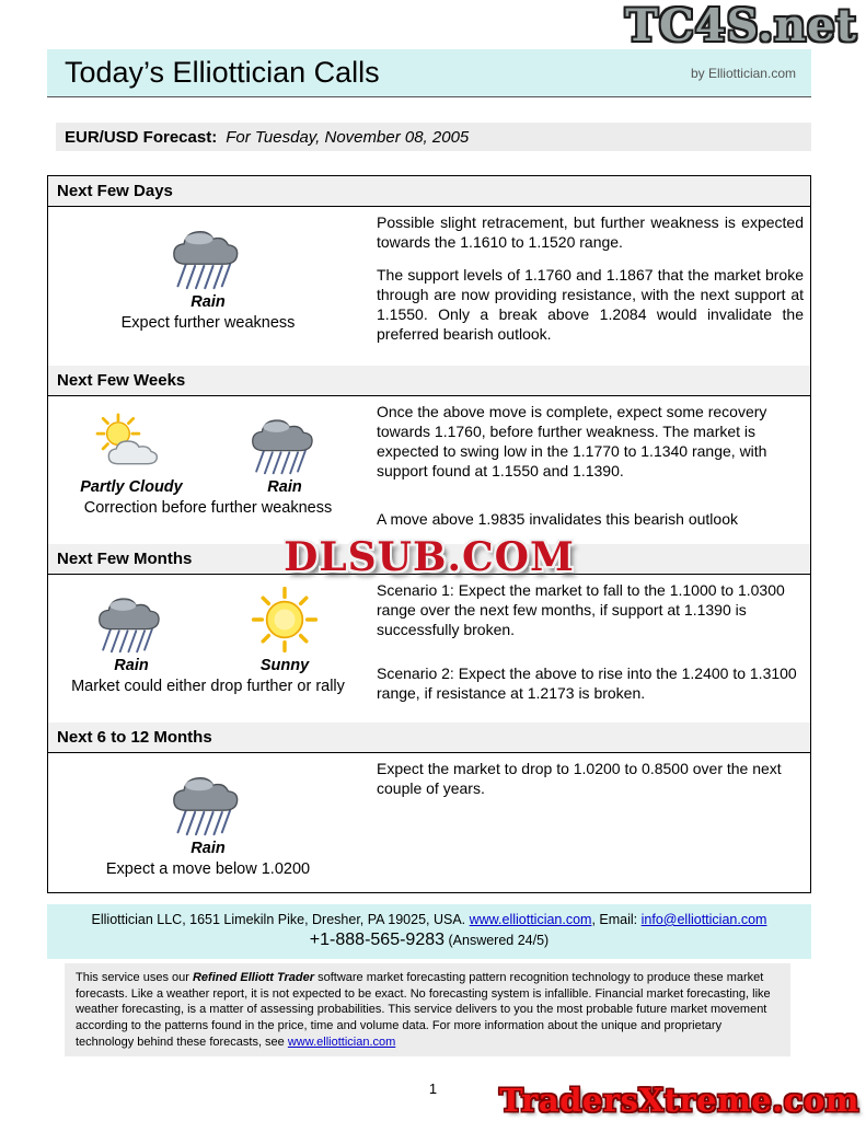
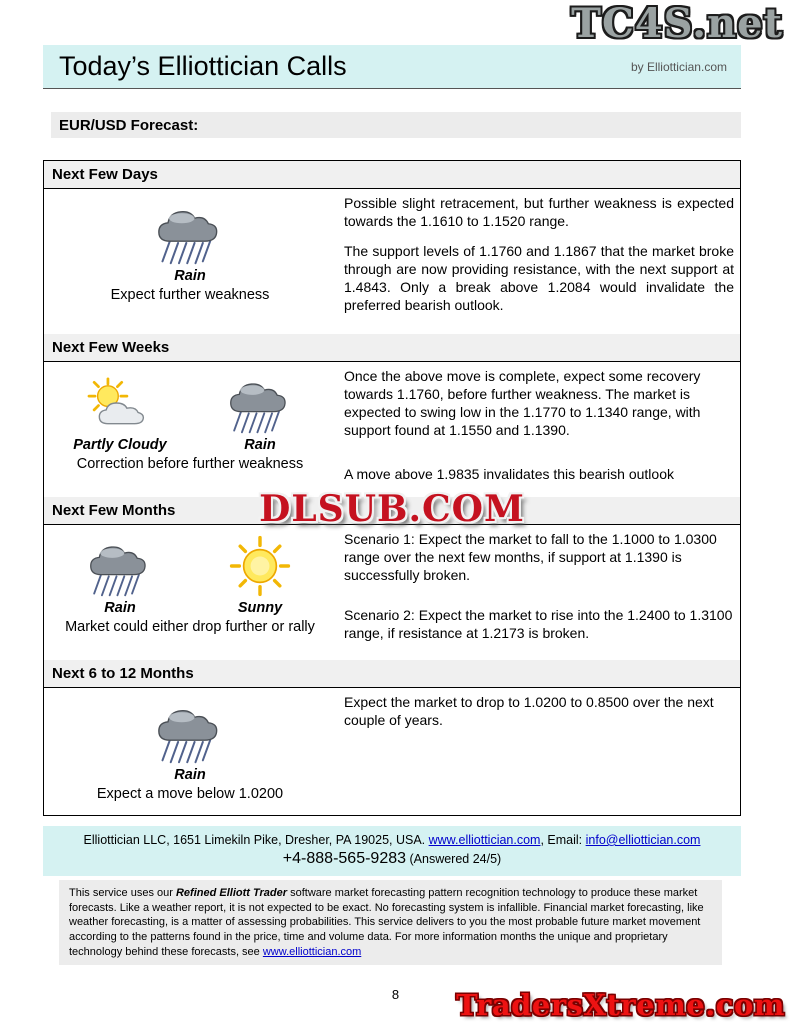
  TC4S.net
  Today’s Elliottician Calls
  by Elliottician.com
  EUR/USD Forecast:
- For Tuesday, November 08, 2005
  Next Few Days
  Rain
  Expect further weakness
  Possible slight retracement, but further weakness is expected towards the 1.1610 to 1.1520 range.
- The support levels of 1.1760 and 1.1867 that the market broke through are now providing resistance, with the next support at 1.1550. Only a break above 1.2084 would invalidate the preferred bearish outlook.
+ The support levels of 1.1760 and 1.1867 that the market broke through are now providing resistance, with the next support at 1.4843. Only a break above 1.2084 would invalidate the preferred bearish outlook.
  Next Few Weeks
  Partly Cloudy
  Rain
  Correction before further weakness
  Once the above move is complete, expect some recovery towards 1.1760, before further weakness. The market is expected to swing low in the 1.1770 to 1.1340 range, with support found at 1.1550 and 1.1390.
  A move above 1.9835 invalidates this bearish outlook
  Next Few Months
  DLSUB.COM
  Rain
  Sunny
  Market could either drop further or rally
  Scenario 1: Expect the market to fall to the 1.1000 to 1.0300 range over the next few months, if support at 1.1390 is successfully broken.
- Scenario 2: Expect the above to rise into the 1.2400 to 1.3100 range, if resistance at 1.2173 is broken.
+ Scenario 2: Expect the market to rise into the 1.2400 to 1.3100 range, if resistance at 1.2173 is broken.
  Next 6 to 12 Months
  Rain
  Expect a move below 1.0200
  Expect the market to drop to 1.0200 to 0.8500 over the next couple of years.
  Elliottician LLC, 1651 Limekiln Pike, Dresher, PA 19025, USA. www.elliottician.com, Email: info@elliottician.com
- +1-888-565-9283 (Answered 24/5)
+ +4-888-565-9283 (Answered 24/5)
- This service uses our Refined Elliott Trader software market forecasting pattern recognition technology to produce these market forecasts. Like a weather report, it is not expected to be exact. No forecasting system is infallible. Financial market forecasting, like weather forecasting, is a matter of assessing probabilities. This service delivers to you the most probable future market movement according to the patterns found in the price, time and volume data. For more information about the unique and proprietary technology behind these forecasts, see www.elliottician.com
+ This service uses our Refined Elliott Trader software market forecasting pattern recognition technology to produce these market forecasts. Like a weather report, it is not expected to be exact. No forecasting system is infallible. Financial market forecasting, like weather forecasting, is a matter of assessing probabilities. This service delivers to you the most probable future market movement according to the patterns found in the price, time and volume data. For more information months the unique and proprietary technology behind these forecasts, see www.elliottician.com
- 1
+ 8
  TradersXtreme.com
